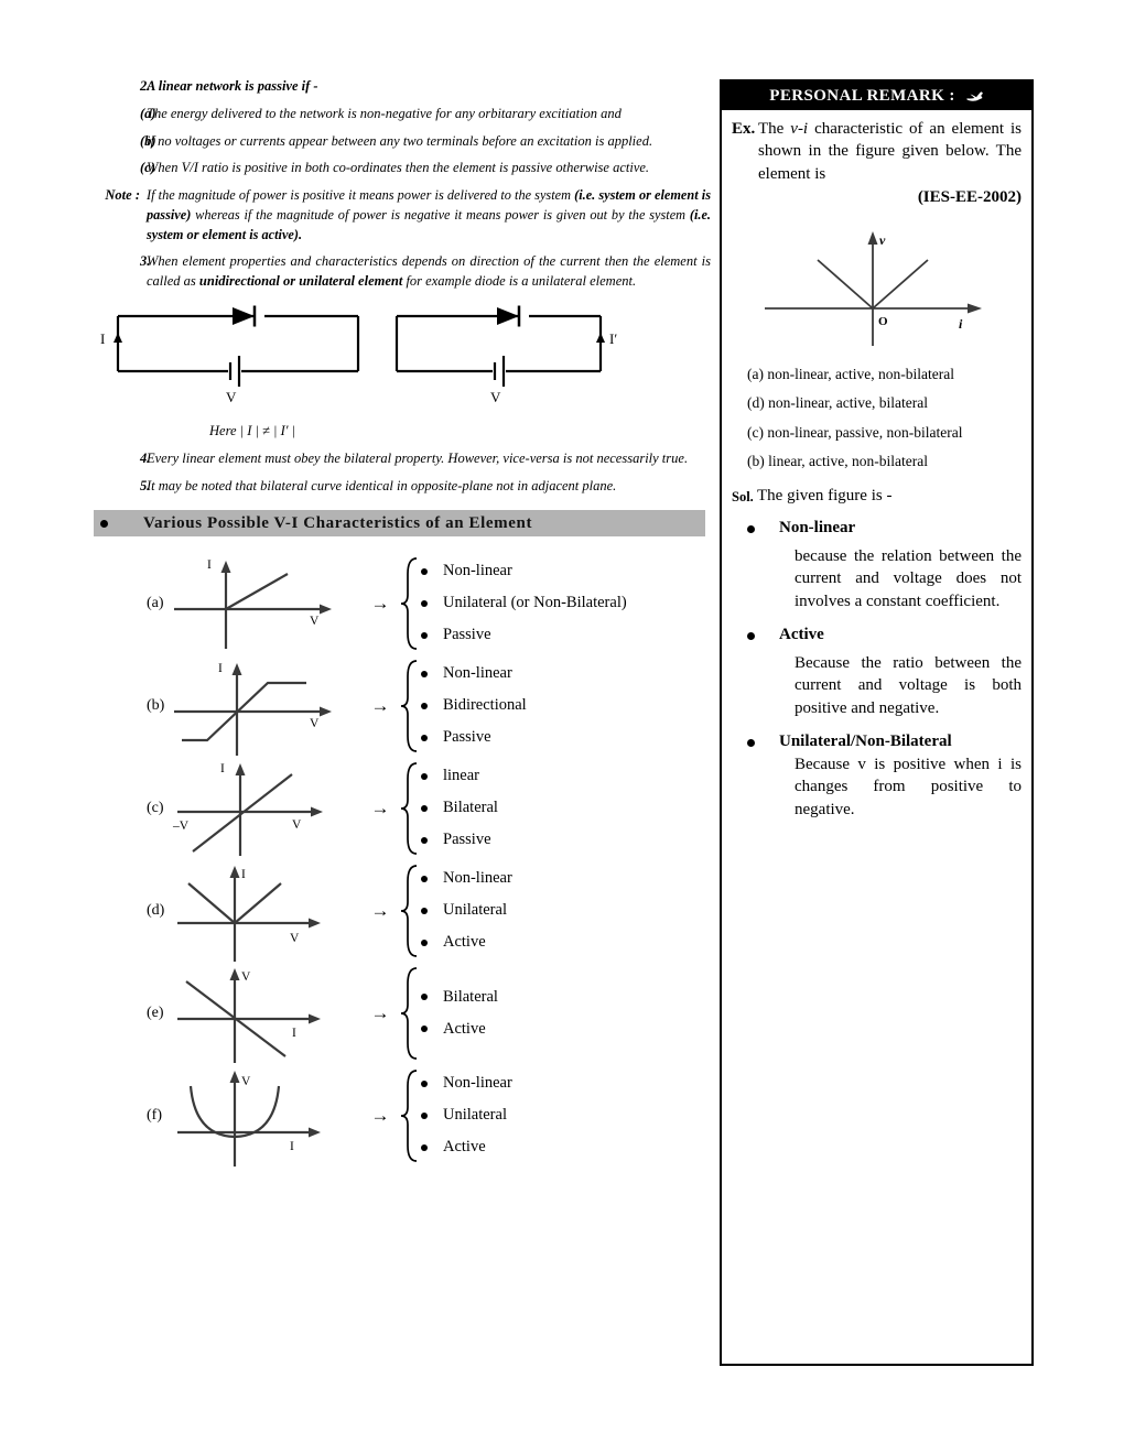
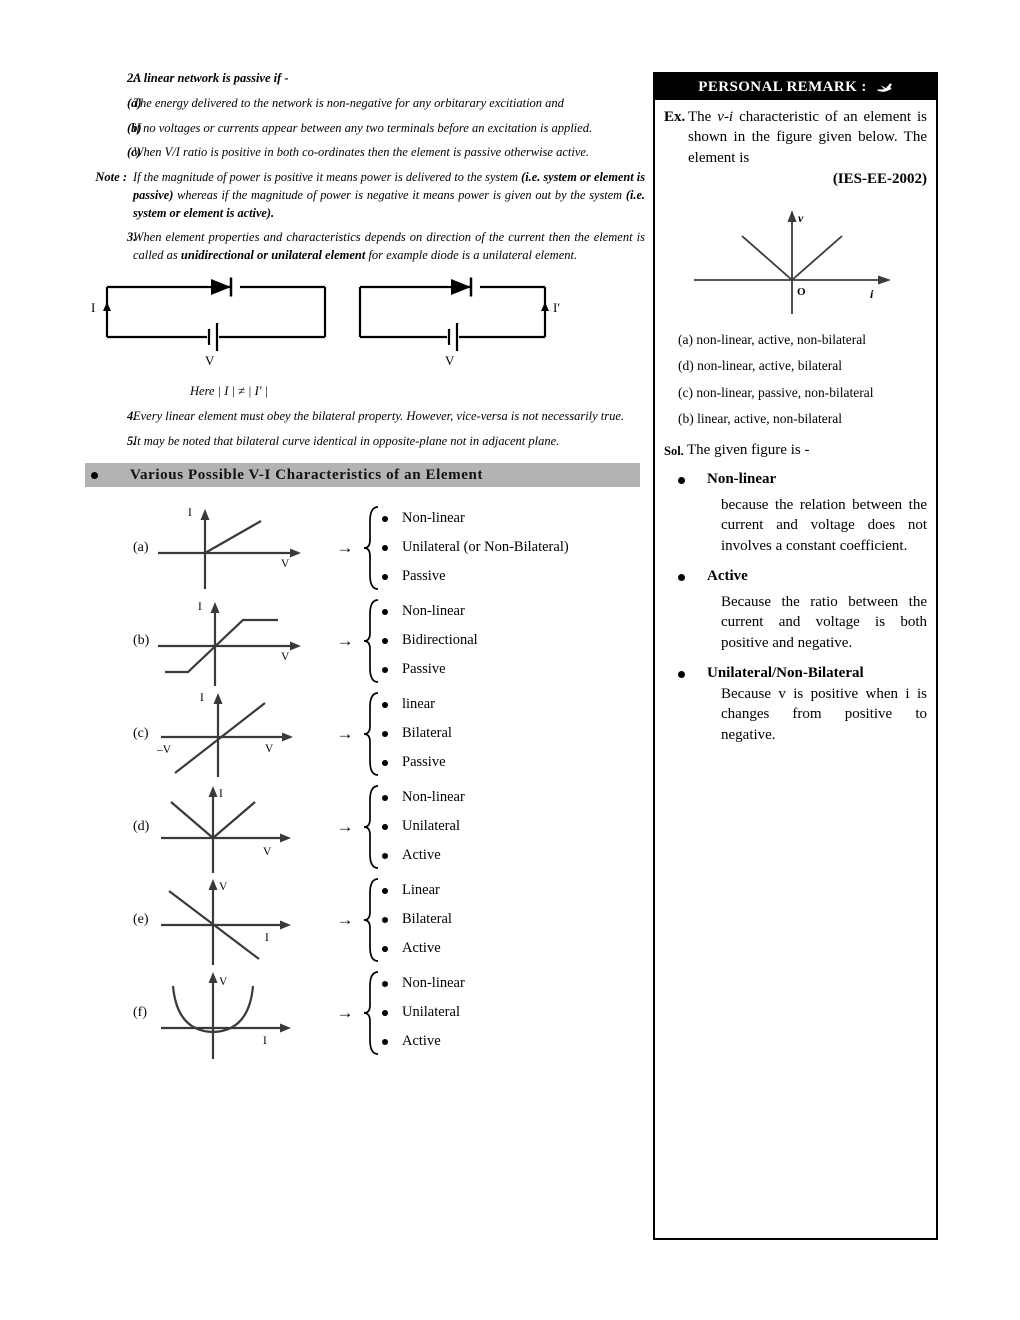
  2.
  A linear network is passive if -
  (a)
  The energy delivered to the network is non-negative for any orbitarary excitiation and
  (b)
  if no voltages or currents appear between any two terminals before an excitation is applied.
  (c)
  When V/I ratio is positive in both co-ordinates then the element is passive otherwise active.
  Note :
  If the magnitude of power is positive it means power is delivered to the system (i.e. system or element is passive) whereas if the magnitude of power is negative it means power is given out by the system (i.e. system or element is active).
  3.
  When element properties and characteristics depends on direction of the current then the element is called as unidirectional or unilateral element for example diode is a unilateral element.
  I
  V
  I′
  V
  Here | I | ≠ | I′ |
  4.
  Every linear element must obey the bilateral property. However, vice-versa is not necessarily true.
  5.
  It may be noted that bilateral curve identical in opposite-plane not in adjacent plane.
  Various Possible V-I Characteristics of an Element
  (a)
  I
  V
  →
  Non-linear
  Unilateral (or Non-Bilateral)
  Passive
  (b)
  I
  V
  →
  Non-linear
  Bidirectional
  Passive
  (c)
  I
  V
  –V
  →
  linear
  Bilateral
  Passive
  (d)
  I
  V
  →
  Non-linear
  Unilateral
  Active
  (e)
  V
  I
  →
+ Linear
  Bilateral
  Active
  (f)
  V
  I
  →
  Non-linear
  Unilateral
  Active
  PERSONAL REMARK :
  Ex.
  The v-i characteristic of an element is shown in the figure given below. The element is
  (IES-EE-2002)
  v
  i
  O
  (a) non-linear, active, non-bilateral
  (d) non-linear, active, bilateral
  (c) non-linear, passive, non-bilateral
  (b) linear, active, non-bilateral
  Sol.
  The given figure is -
  Non-linear
  because the relation between the current and voltage does not involves a constant coefficient.
  Active
  Because the ratio between the current and voltage is both positive and negative.
  Unilateral/Non-Bilateral
  Because v is positive when i is changes from positive to negative.
